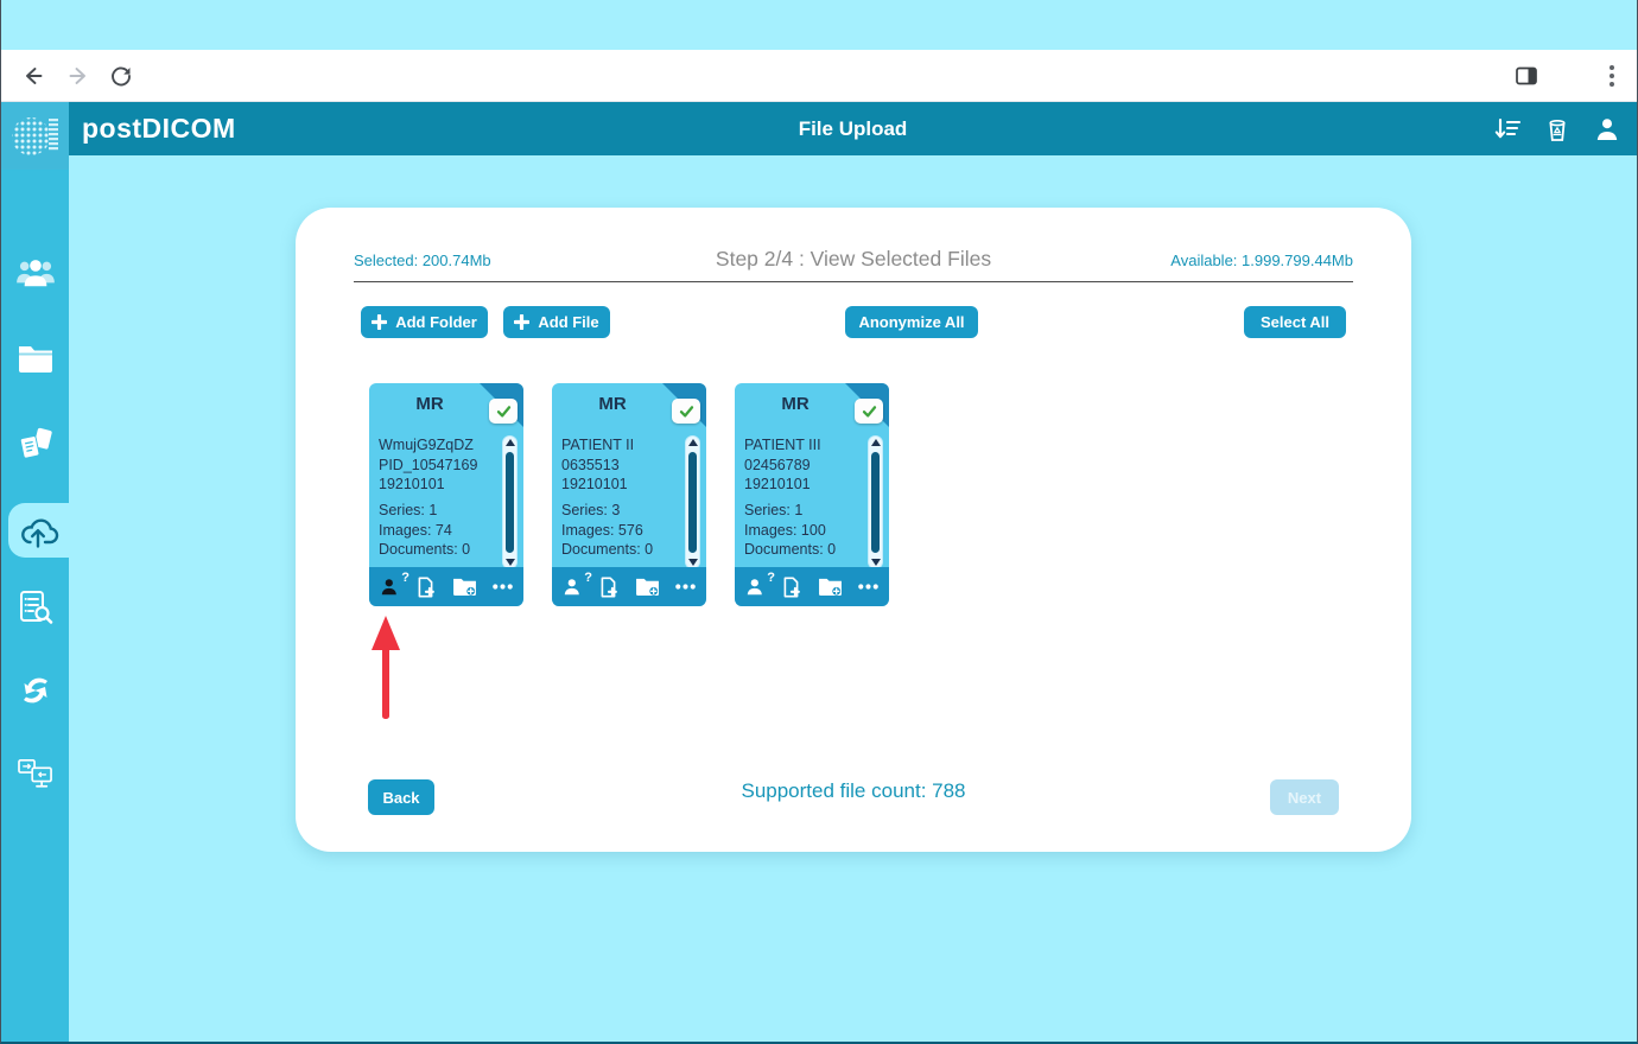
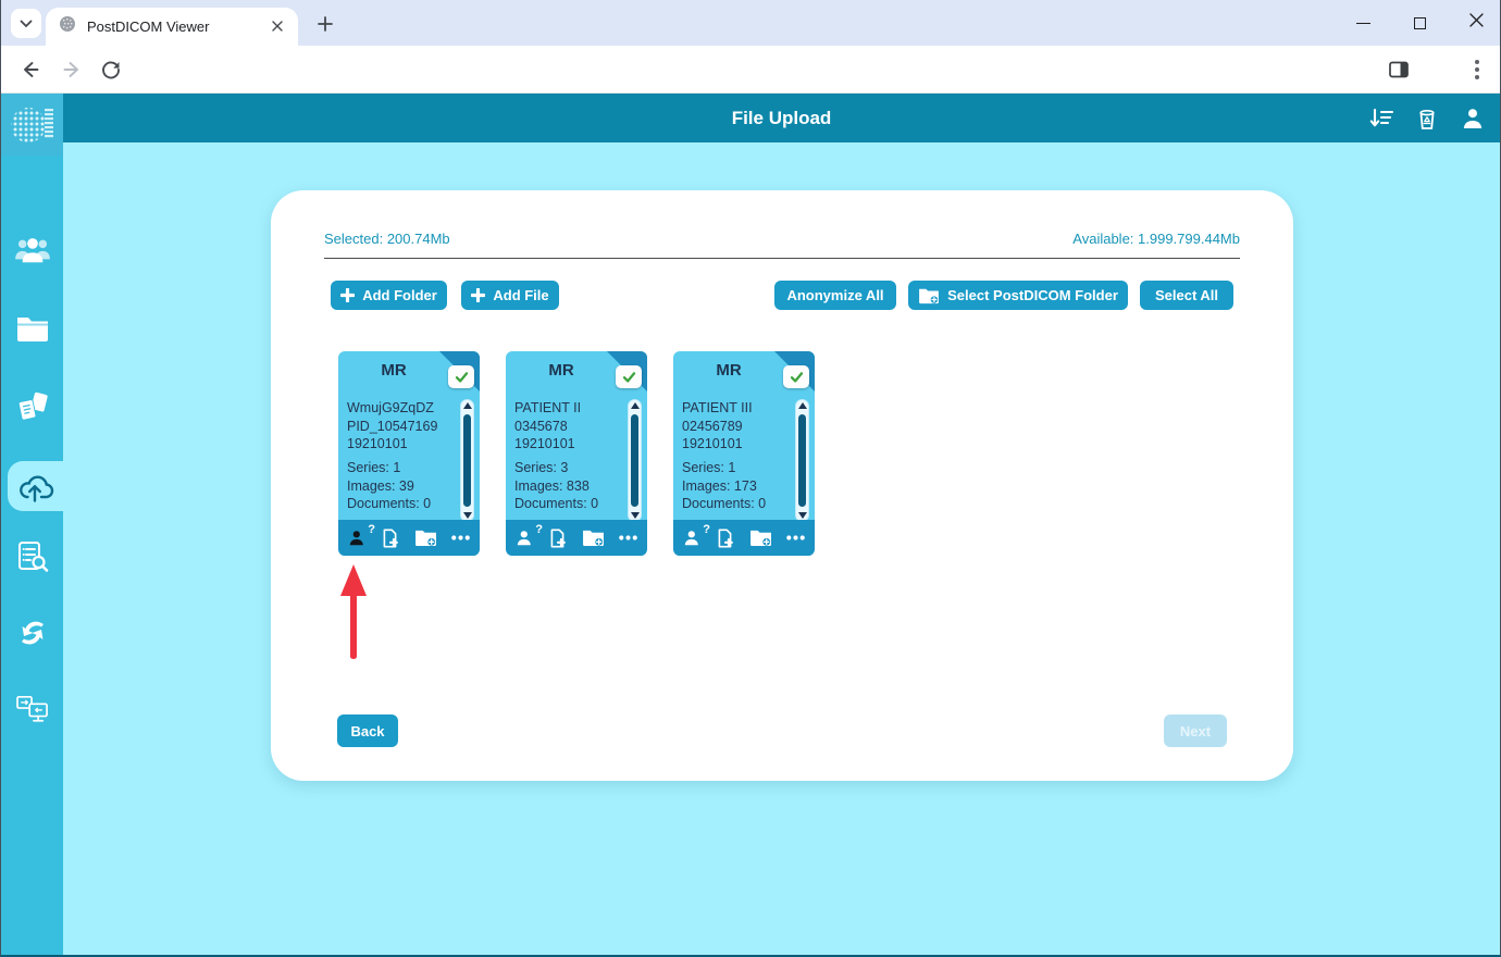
+ PostDICOM Viewer
  File Upload
- postDICOM
  Selected: 200.74Mb
- Step 2/4 : View Selected Files
  Available: 1.999.799.44Mb
  Add Folder
  Add File
  Anonymize All
+ Select PostDICOM Folder
  Select All
  MR
  WmujG9ZqDZ
  PID_10547169
  19210101
  Series: 1
- Images: 74
+ Images: 39
  Documents: 0
  ?
  MR
  PATIENT II
- 0635513
+ 0345678
  19210101
  Series: 3
- Images: 576
+ Images: 838
  Documents: 0
  ?
  MR
  PATIENT III
  02456789
  19210101
  Series: 1
- Images: 100
+ Images: 173
  Documents: 0
  ?
  Back
- Supported file count: 788
  Next
